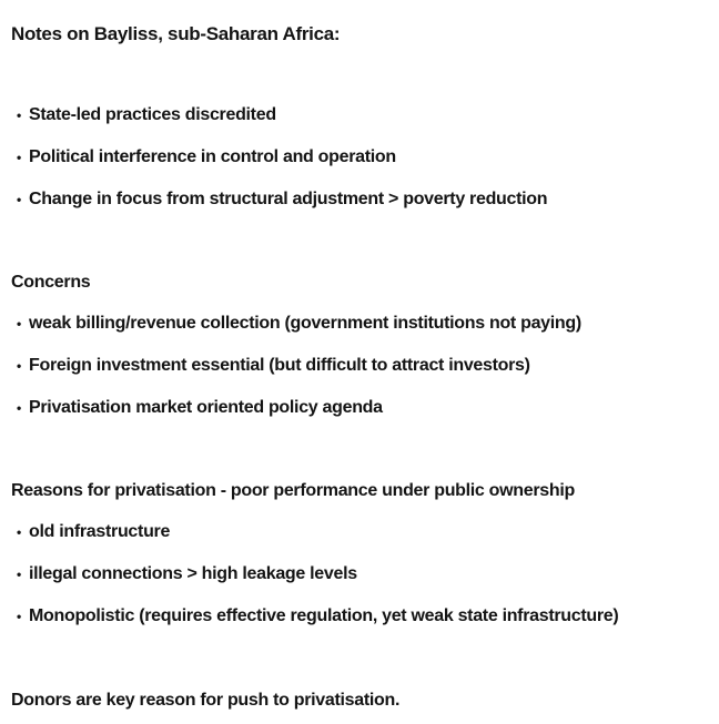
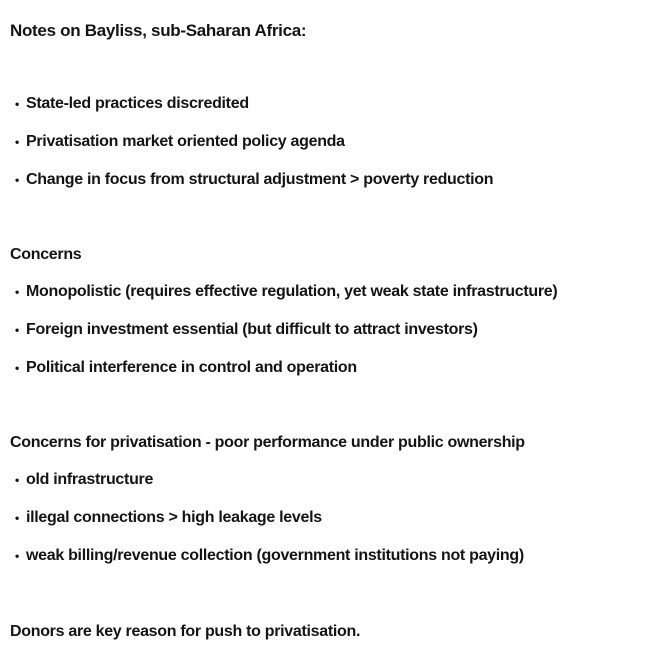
  Notes on Bayliss, sub-Saharan Africa:
  •
  State-led practices discredited
  •
- Political interference in control and operation
+ Privatisation market oriented policy agenda
  •
  Change in focus from structural adjustment > poverty reduction
  Concerns
  •
- weak billing/revenue collection (government institutions not paying)
+ Monopolistic (requires effective regulation, yet weak state infrastructure)
  •
  Foreign investment essential (but difficult to attract investors)
  •
- Privatisation market oriented policy agenda
+ Political interference in control and operation
- Reasons for privatisation - poor performance under public ownership
+ Concerns for privatisation - poor performance under public ownership
  •
  old infrastructure
  •
  illegal connections > high leakage levels
  •
- Monopolistic (requires effective regulation, yet weak state infrastructure)
+ weak billing/revenue collection (government institutions not paying)
  Donors are key reason for push to privatisation.
